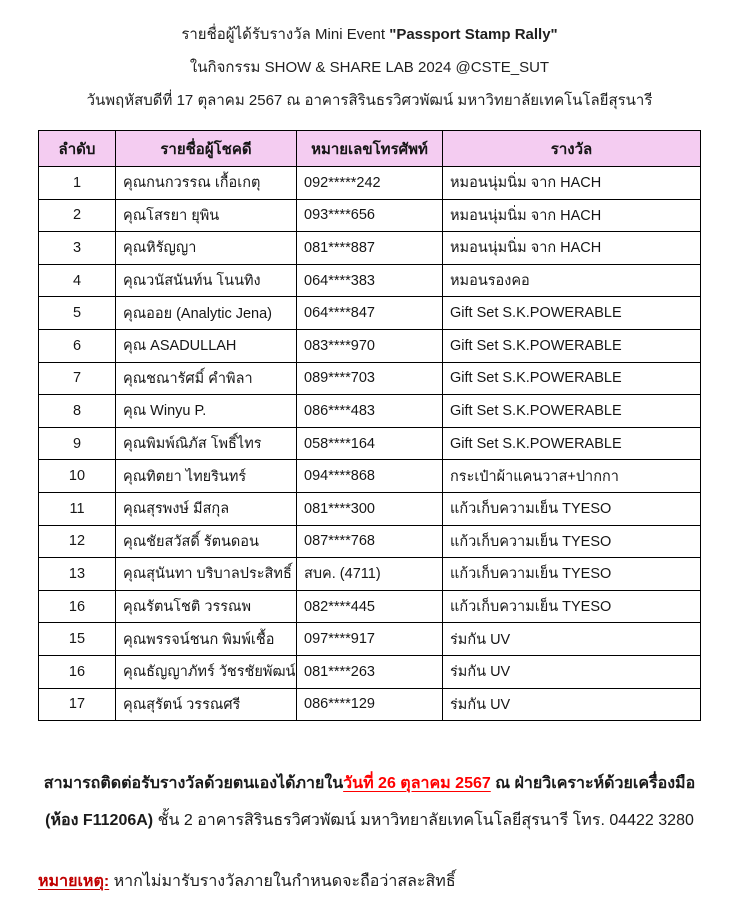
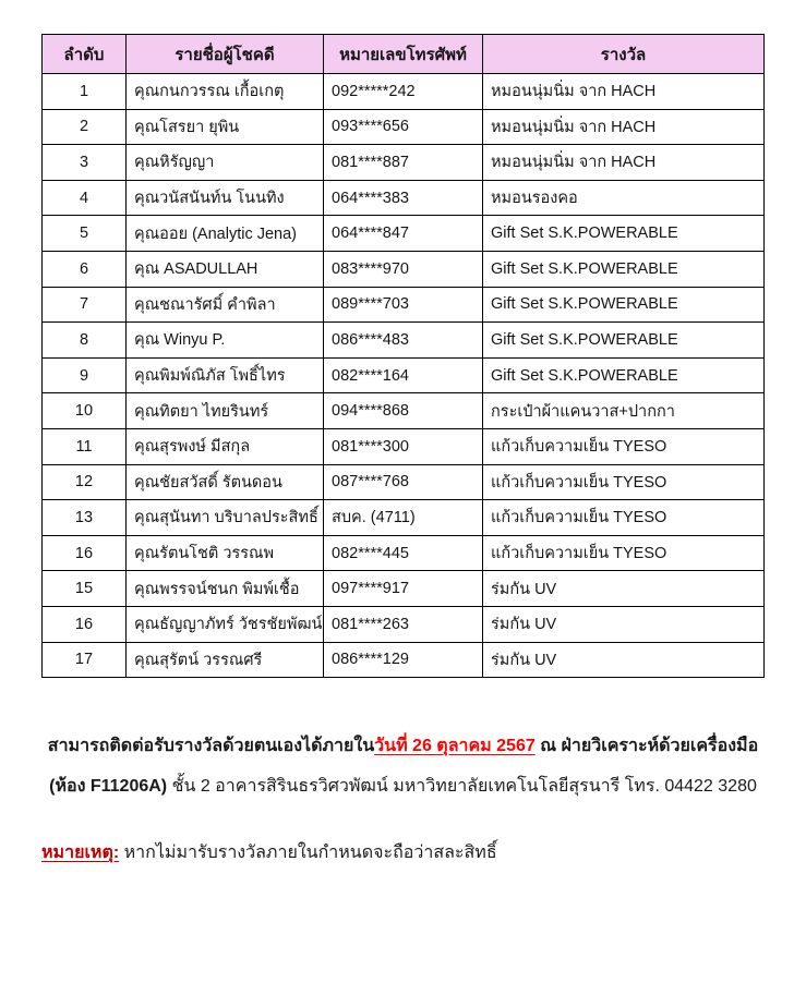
- รายชื่อผู้ได้รับรางวัล Mini Event "Passport Stamp Rally"
- ในกิจกรรม SHOW & SHARE LAB 2024 @CSTE_SUT
- วันพฤหัสบดีที่ 17 ตุลาคม 2567 ณ อาคารสิรินธรวิศวพัฒน์ มหาวิทยาลัยเทคโนโลยีสุรนารี
  ลำดับ	รายชื่อผู้โชคดี	หมายเลขโทรศัพท์	รางวัล
  1	คุณกนกวรรณ เกื้อเกตุ	092*****242	หมอนนุ่มนิ่ม จาก HACH
  2	คุณโสรยา ยุพิน	093****656	หมอนนุ่มนิ่ม จาก HACH
  3	คุณหิรัญญา	081****887	หมอนนุ่มนิ่ม จาก HACH
  4	คุณวนัสนันท์น โนนทิง	064****383	หมอนรองคอ
  5	คุณออย (Analytic Jena)	064****847	Gift Set S.K.POWERABLE
  6	คุณ ASADULLAH	083****970	Gift Set S.K.POWERABLE
  7	คุณชณารัศมิ์ คำพิลา	089****703	Gift Set S.K.POWERABLE
  8	คุณ Winyu P.	086****483	Gift Set S.K.POWERABLE
- 9	คุณพิมพ์ณิภัส โพธิ์ไทร	058****164	Gift Set S.K.POWERABLE
+ 9	คุณพิมพ์ณิภัส โพธิ์ไทร	082****164	Gift Set S.K.POWERABLE
  10	คุณทิตยา ไทยรินทร์	094****868	กระเป๋าผ้าแคนวาส+ปากกา
  11	คุณสุรพงษ์ มีสกุล	081****300	แก้วเก็บความเย็น TYESO
  12	คุณชัยสวัสดิ์ รัตนดอน	087****768	แก้วเก็บความเย็น TYESO
  13	คุณสุนันทา บริบาลประสิทธิ์	สบค. (4711)	แก้วเก็บความเย็น TYESO
  16	คุณรัตนโชติ วรรณพ	082****445	แก้วเก็บความเย็น TYESO
  15	คุณพรรจน์ชนก พิมพ์เชื้อ	097****917	ร่มกัน UV
  16	คุณธัญญาภัทร์ วัชรชัยพัฒน์	081****263	ร่มกัน UV
  17	คุณสุรัตน์ วรรณศรี	086****129	ร่มกัน UV
  สามารถติดต่อรับรางวัลด้วยตนเองได้ภายในวันที่ 26 ตุลาคม 2567 ณ ฝ่ายวิเคราะห์ด้วยเครื่องมือ
  (ห้อง F11206A) ชั้น 2 อาคารสิรินธรวิศวพัฒน์ มหาวิทยาลัยเทคโนโลยีสุรนารี โทร. 04422 3280
  หมายเหตุ: หากไม่มารับรางวัลภายในกำหนดจะถือว่าสละสิทธิ์
